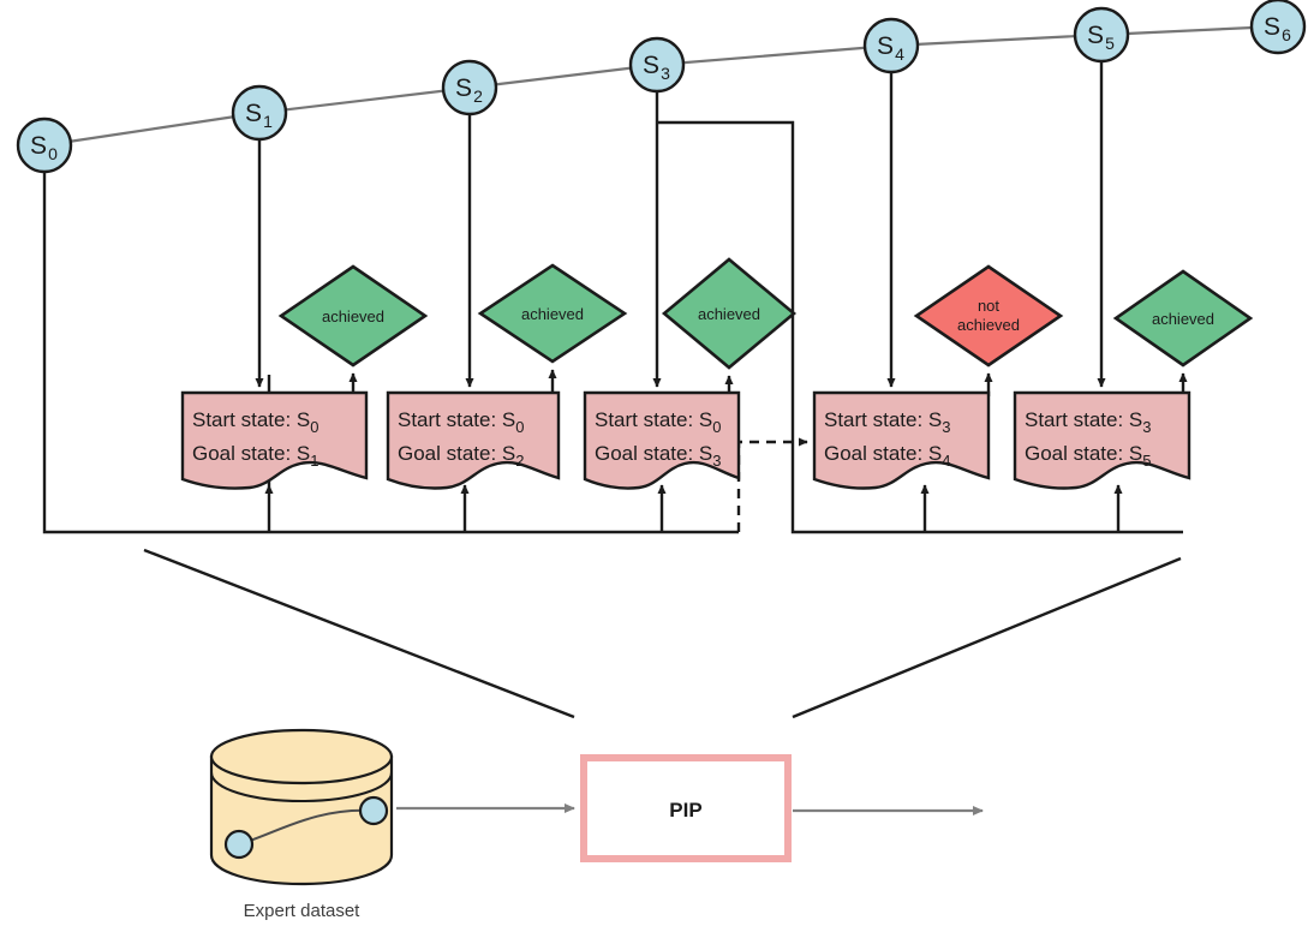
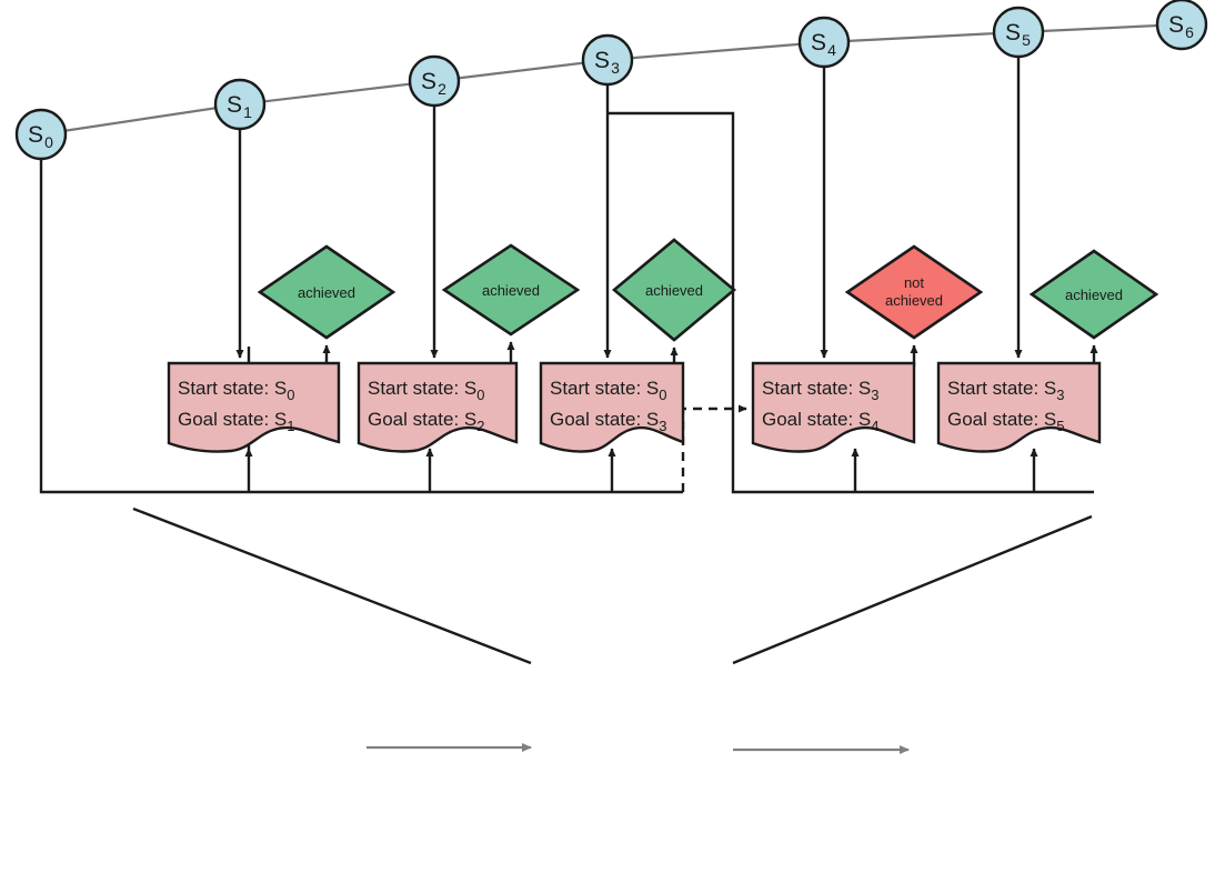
  achieved
  achieved
  achieved
  not
  achieved
  achieved
  Start state: S0
  Goal state: S1
  Start state: S0
  Goal state: S2
  Start state: S0
  Goal state: S3
  Start state: S3
  Goal state: S4
  Start state: S3
  Goal state: S5
  S
  0
  S
  1
  S
  2
  S
  3
  S
  4
  S
  5
  S
  6
- Expert dataset
- PIP
